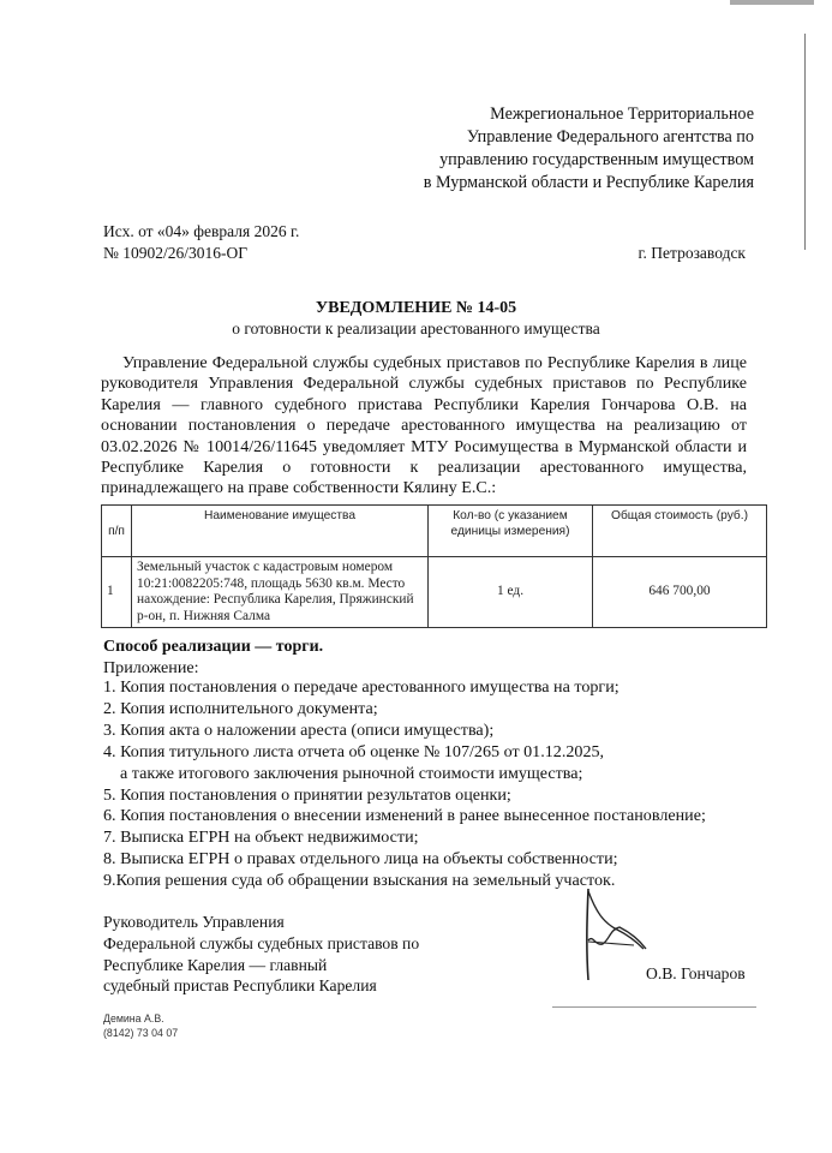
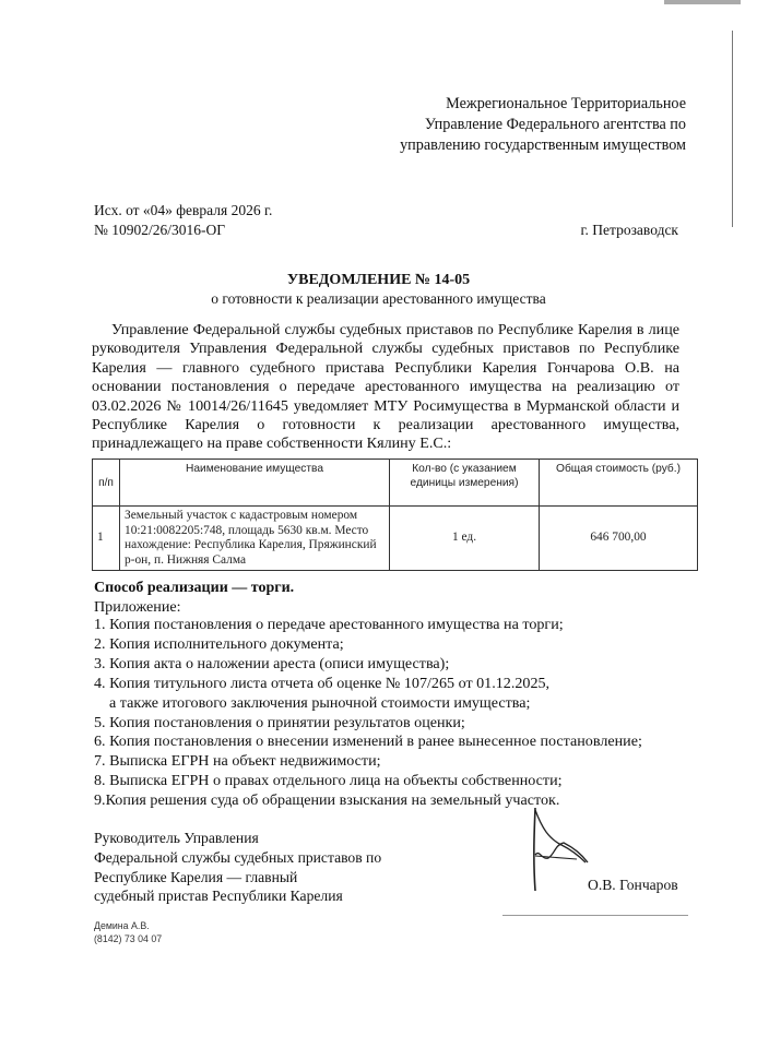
  Межрегиональное Территориальное
  Управление Федерального агентства по
  управлению государственным имуществом
- в Мурманской области и Республике Карелия
  Исх. от «04» февраля 2026 г.
  № 10902/26/3016-ОГ
  г. Петрозаводск
  УВЕДОМЛЕНИЕ № 14-05
  о готовности к реализации арестованного имущества
  Управление Федеральной службы судебных приставов по Республике Карелия в лице руководителя Управления Федеральной службы судебных приставов по Республике Карелия — главного судебного пристава Республики Карелия Гончарова О.В. на основании постановления о передаче арестованного имущества на реализацию от 03.02.2026 № 10014/26/11645 уведомляет МТУ Росимущества в Мурманской области и Республике Карелия о готовности к реализации арестованного имущества, принадлежащего на праве собственности Кялину Е.С.:
  п/п	Наименование имущества	Кол-во (с указанием единицы измерения)	Общая стоимость (руб.)
  1	Земельный участок с кадастровым номером 10:21:0082205:748, площадь 5630 кв.м. Место нахождение: Республика Карелия, Пряжинский р-он, п. Нижняя Салма	1 ед.	646 700,00
  Способ реализации — торги.
  Приложение:
  1. Копия постановления о передаче арестованного имущества на торги;
  2. Копия исполнительного документа;
  3. Копия акта о наложении ареста (описи имущества);
  4. Копия титульного листа отчета об оценке № 107/265 от 01.12.2025,
  а также итогового заключения рыночной стоимости имущества;
  5. Копия постановления о принятии результатов оценки;
  6. Копия постановления о внесении изменений в ранее вынесенное постановление;
  7. Выписка ЕГРН на объект недвижимости;
  8. Выписка ЕГРН о правах отдельного лица на объекты собственности;
  9.Копия решения суда об обращении взыскания на земельный участок.
  Руководитель Управления
  Федеральной службы судебных приставов по
  Республике Карелия — главный
  судебный пристав Республики Карелия
  О.В. Гончаров
  Демина А.В.
  (8142) 73 04 07
